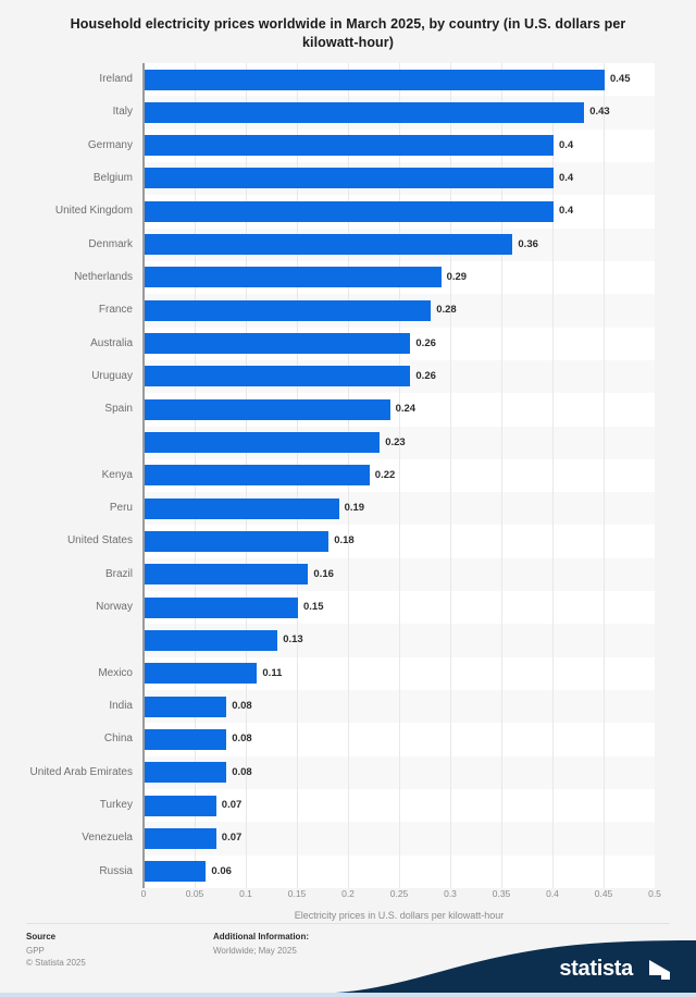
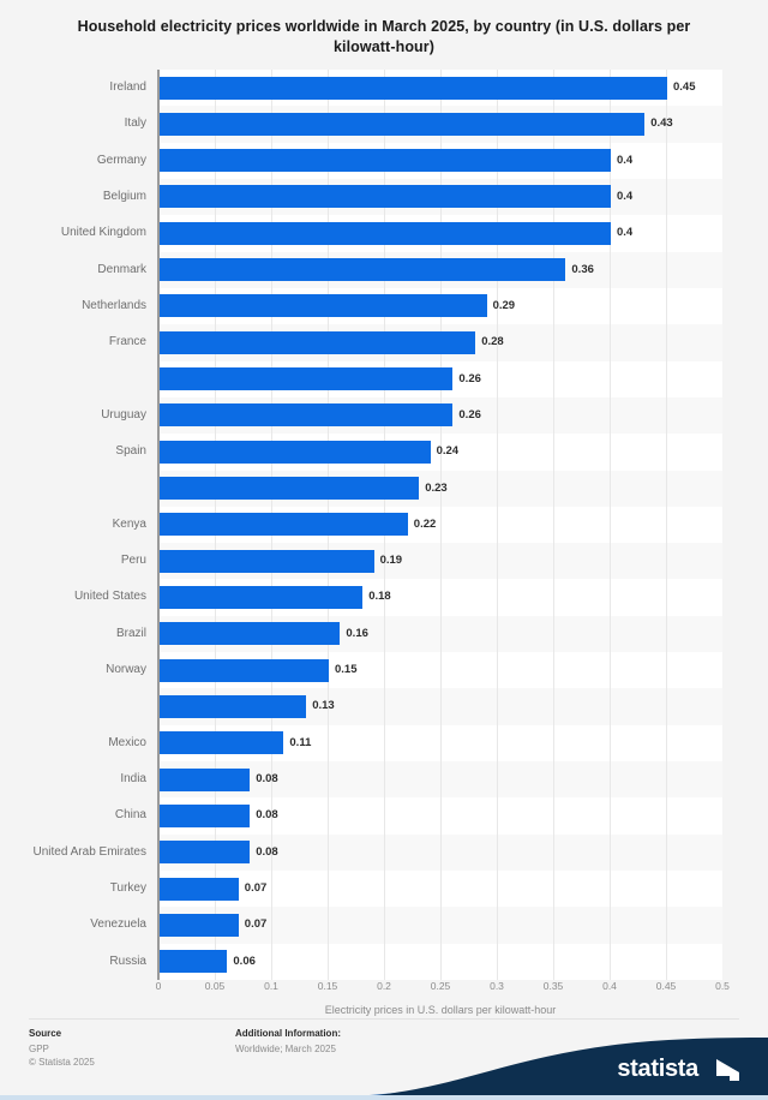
  Household electricity prices worldwide in March 2025, by country (in U.S. dollars per kilowatt-hour)
  Ireland
  0.45
  Italy
  0.43
  Germany
  0.4
  Belgium
  0.4
  United Kingdom
  0.4
  Denmark
  0.36
  Netherlands
  0.29
  France
  0.28
- Australia
  0.26
  Uruguay
  0.26
  Spain
  0.24
  0.23
  Kenya
  0.22
  Peru
  0.19
  United States
  0.18
  Brazil
  0.16
  Norway
  0.15
  0.13
  Mexico
  0.11
  India
  0.08
  China
  0.08
  United Arab Emirates
  0.08
  Turkey
  0.07
  Venezuela
  0.07
  Russia
  0.06
  0
  0.05
  0.1
  0.15
  0.2
  0.25
  0.3
  0.35
  0.4
  0.45
  0.5
  Electricity prices in U.S. dollars per kilowatt-hour
  Source
  GPP
  © Statista 2025
  Additional Information:
- Worldwide; May 2025
+ Worldwide; March 2025
  statista
